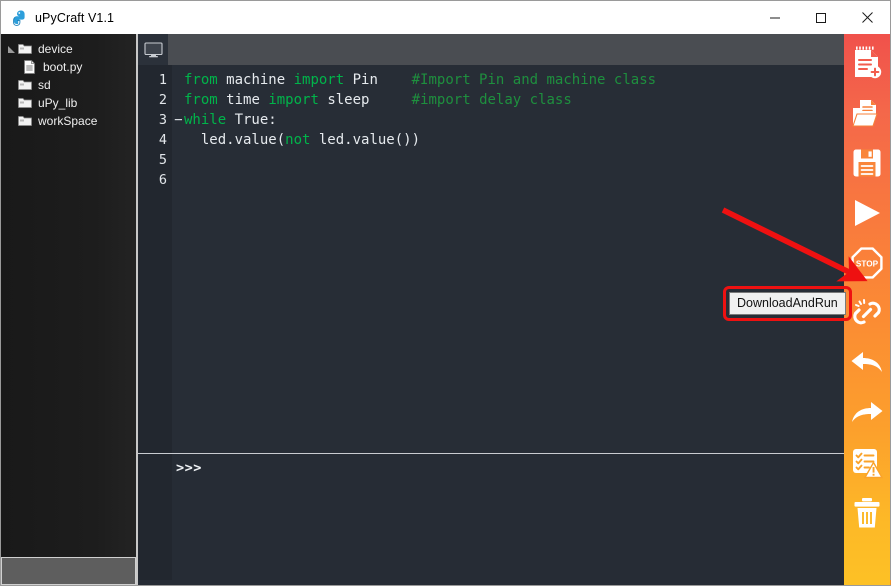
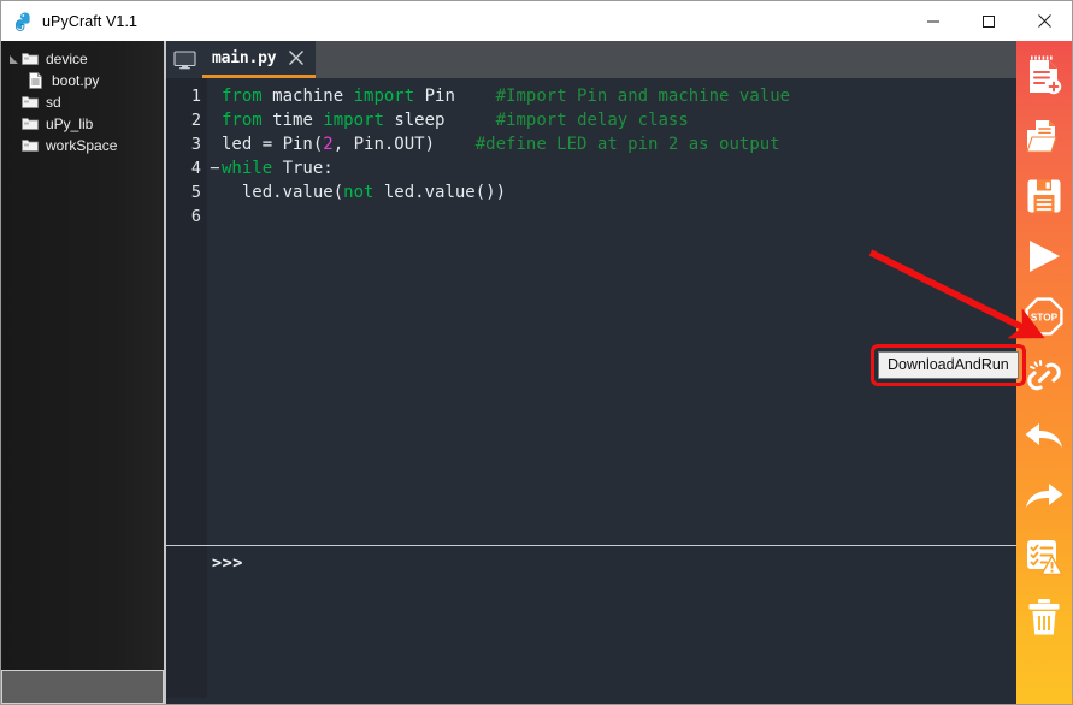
  uPyCraft V1.1
  device
  boot.py
  sd
  uPy_lib
  workSpace
+ main.py
  1
  2
  3
  4
  5
  6
- from machine import Pin #Import Pin and machine class
+ from machine import Pin #Import Pin and machine value
  from time import sleep #import delay class
+ led = Pin(2, Pin.OUT) #define LED at pin 2 as output
  −
  while True:
  led.value(not led.value())
  >>>
  STOP
  DownloadAndRun
